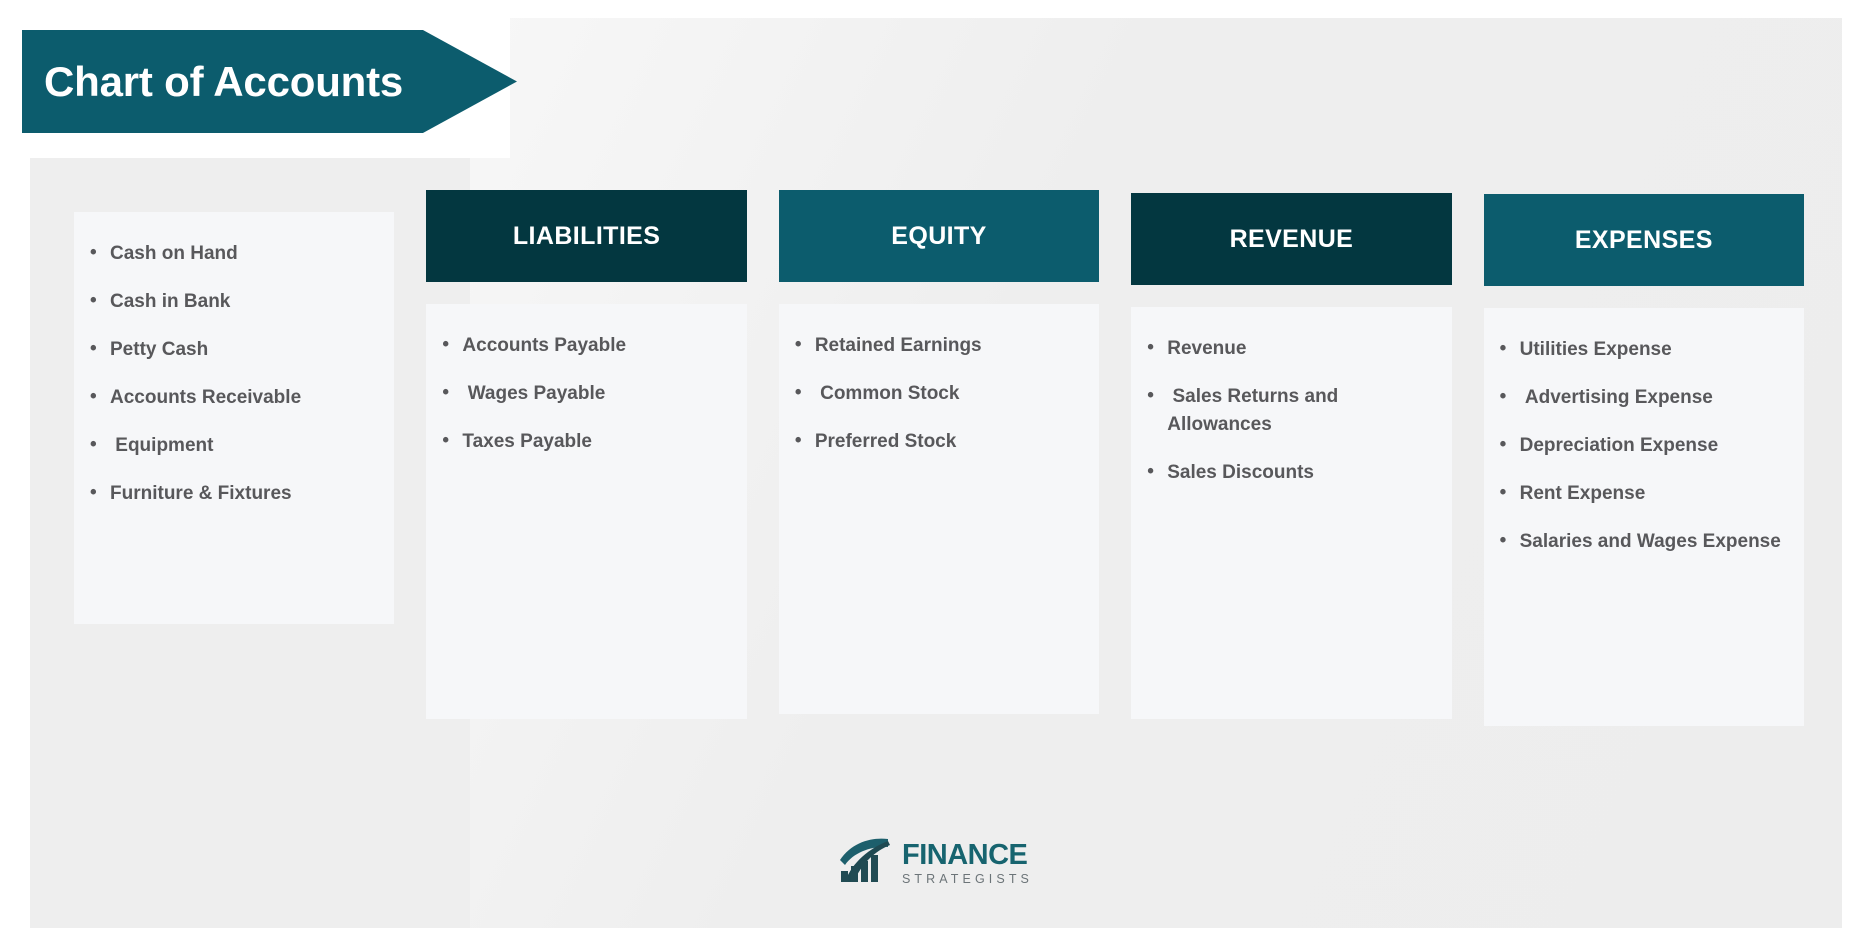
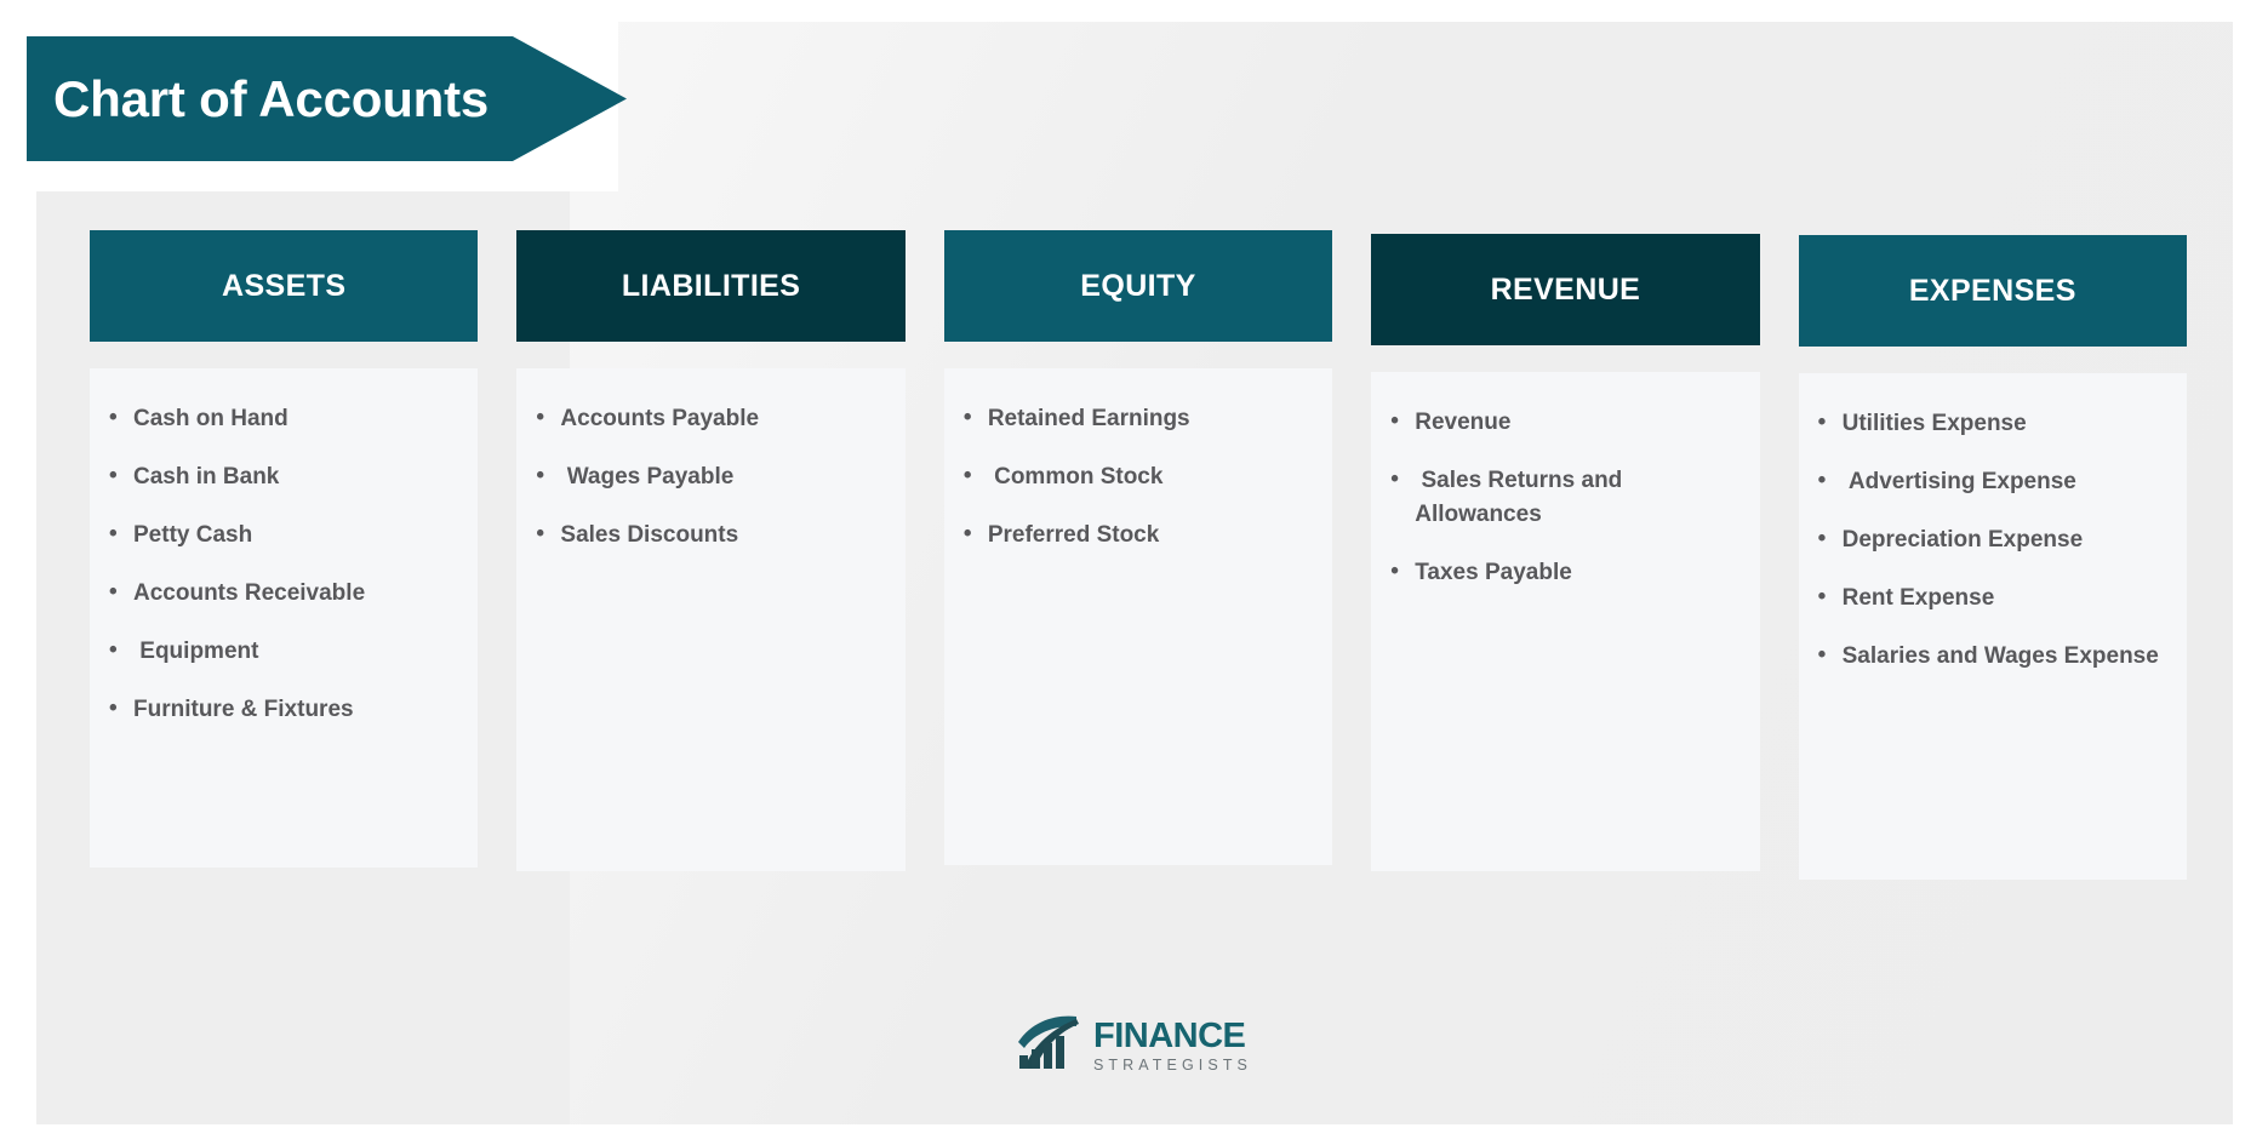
  Chart of Accounts
+ ASSETS
  Cash on Hand
  Cash in Bank
  Petty Cash
  Accounts Receivable
  Equipment
  Furniture & Fixtures
  LIABILITIES
  Accounts Payable
  Wages Payable
- Taxes Payable
+ Sales Discounts
  EQUITY
  Retained Earnings
  Common Stock
  Preferred Stock
  REVENUE
  Revenue
  Sales Returns and Allowances
- Sales Discounts
+ Taxes Payable
  EXPENSES
  Utilities Expense
  Advertising Expense
  Depreciation Expense
  Rent Expense
  Salaries and Wages Expense
  FINANCE
  STRATEGISTS
